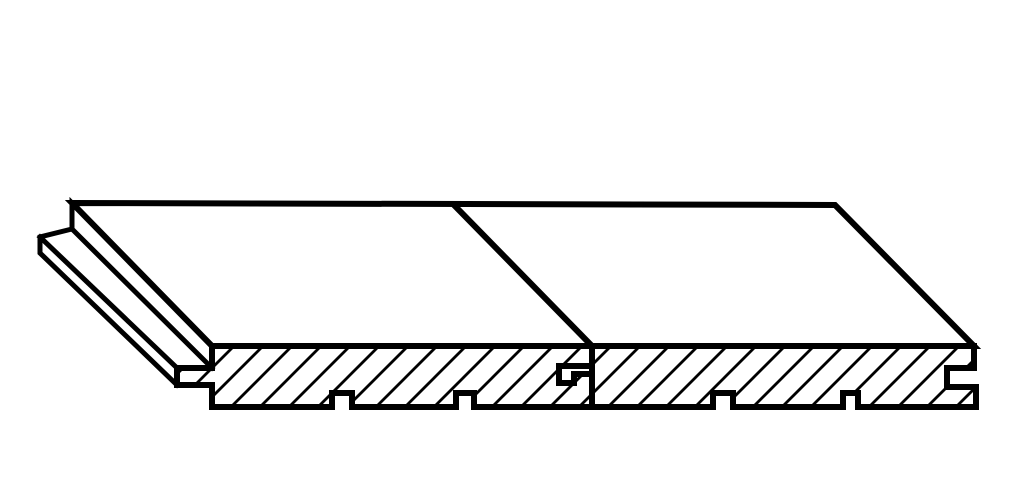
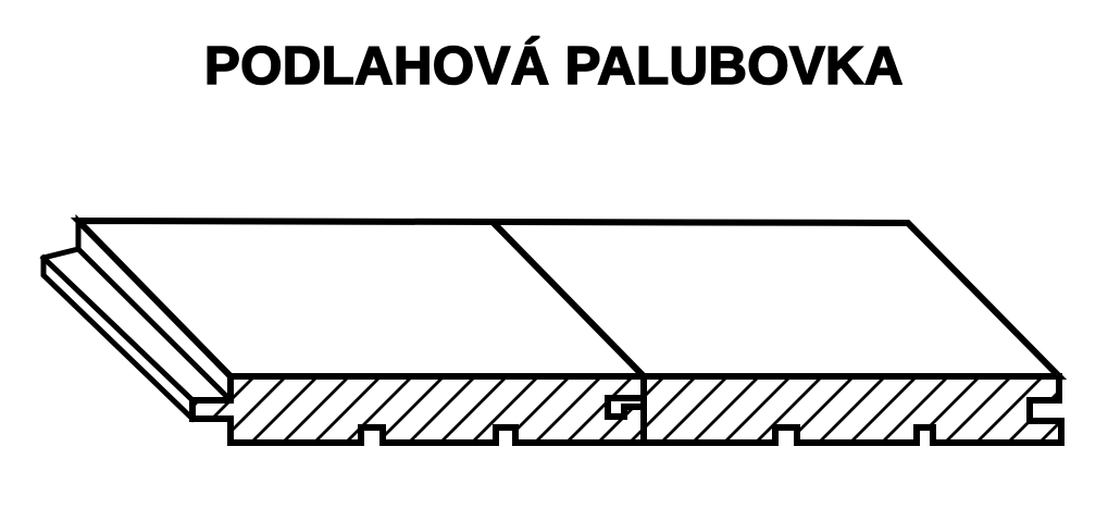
+ PODLAHOVÁ PALUBOVKA
